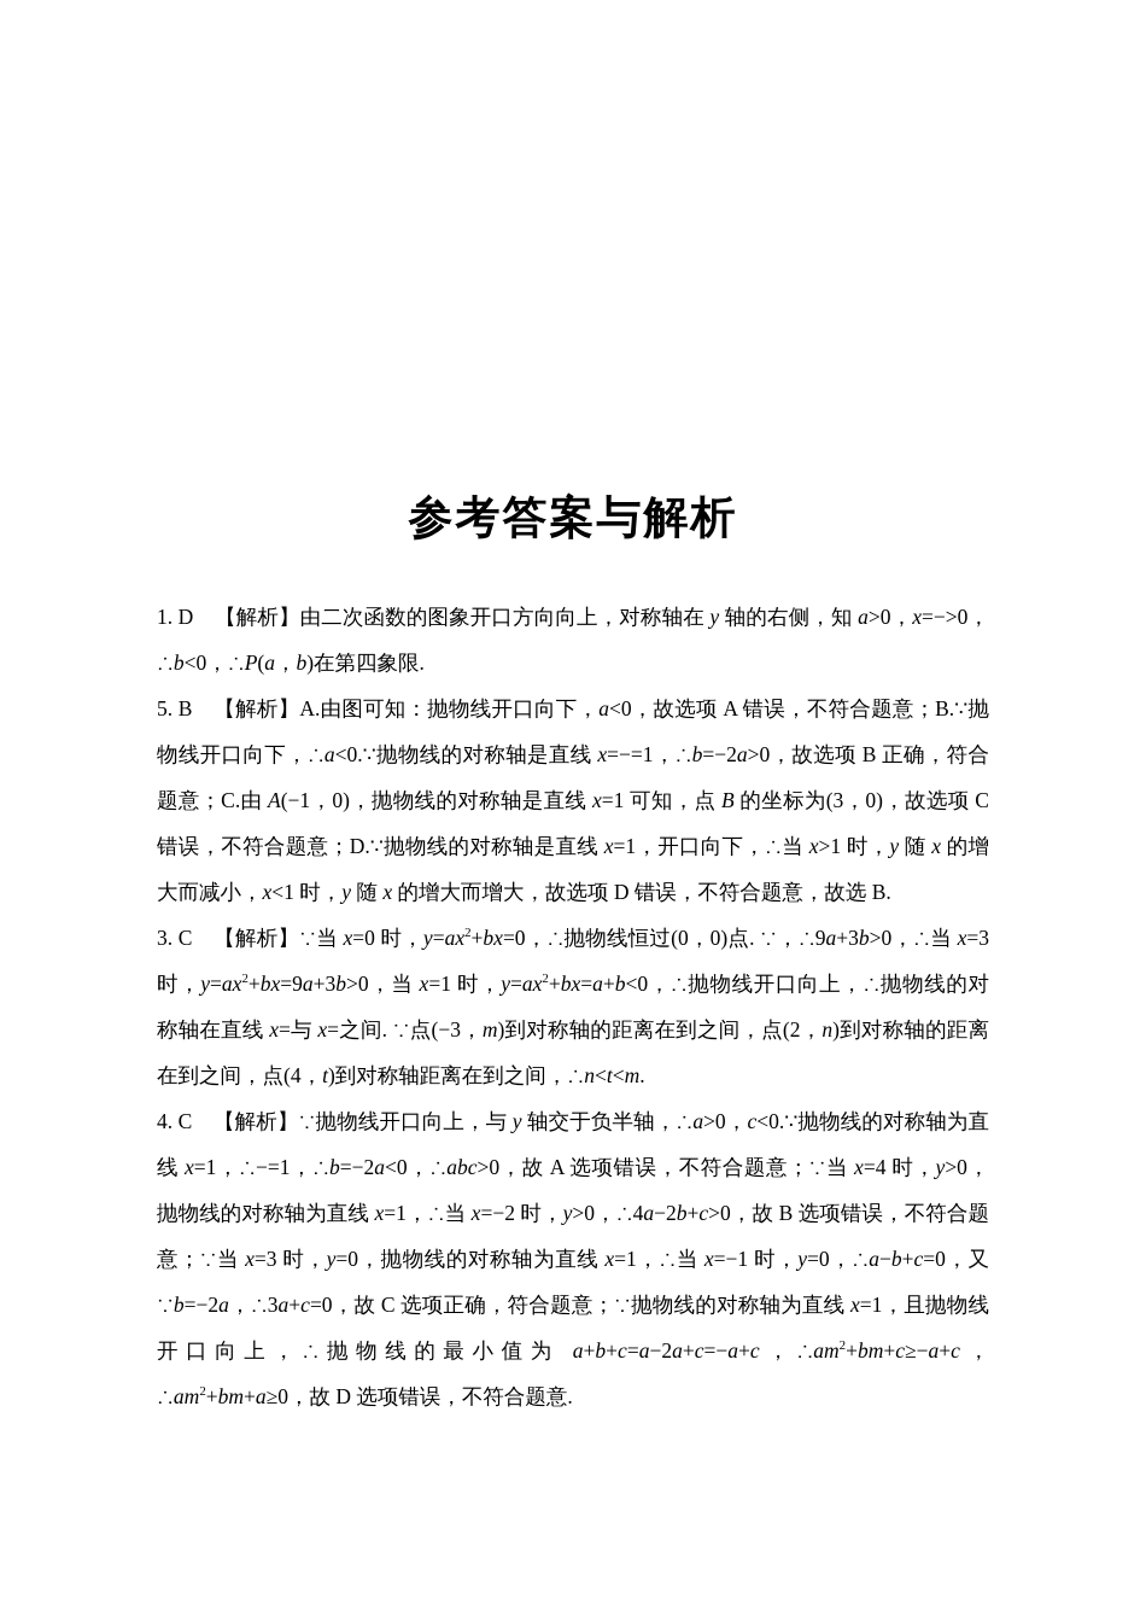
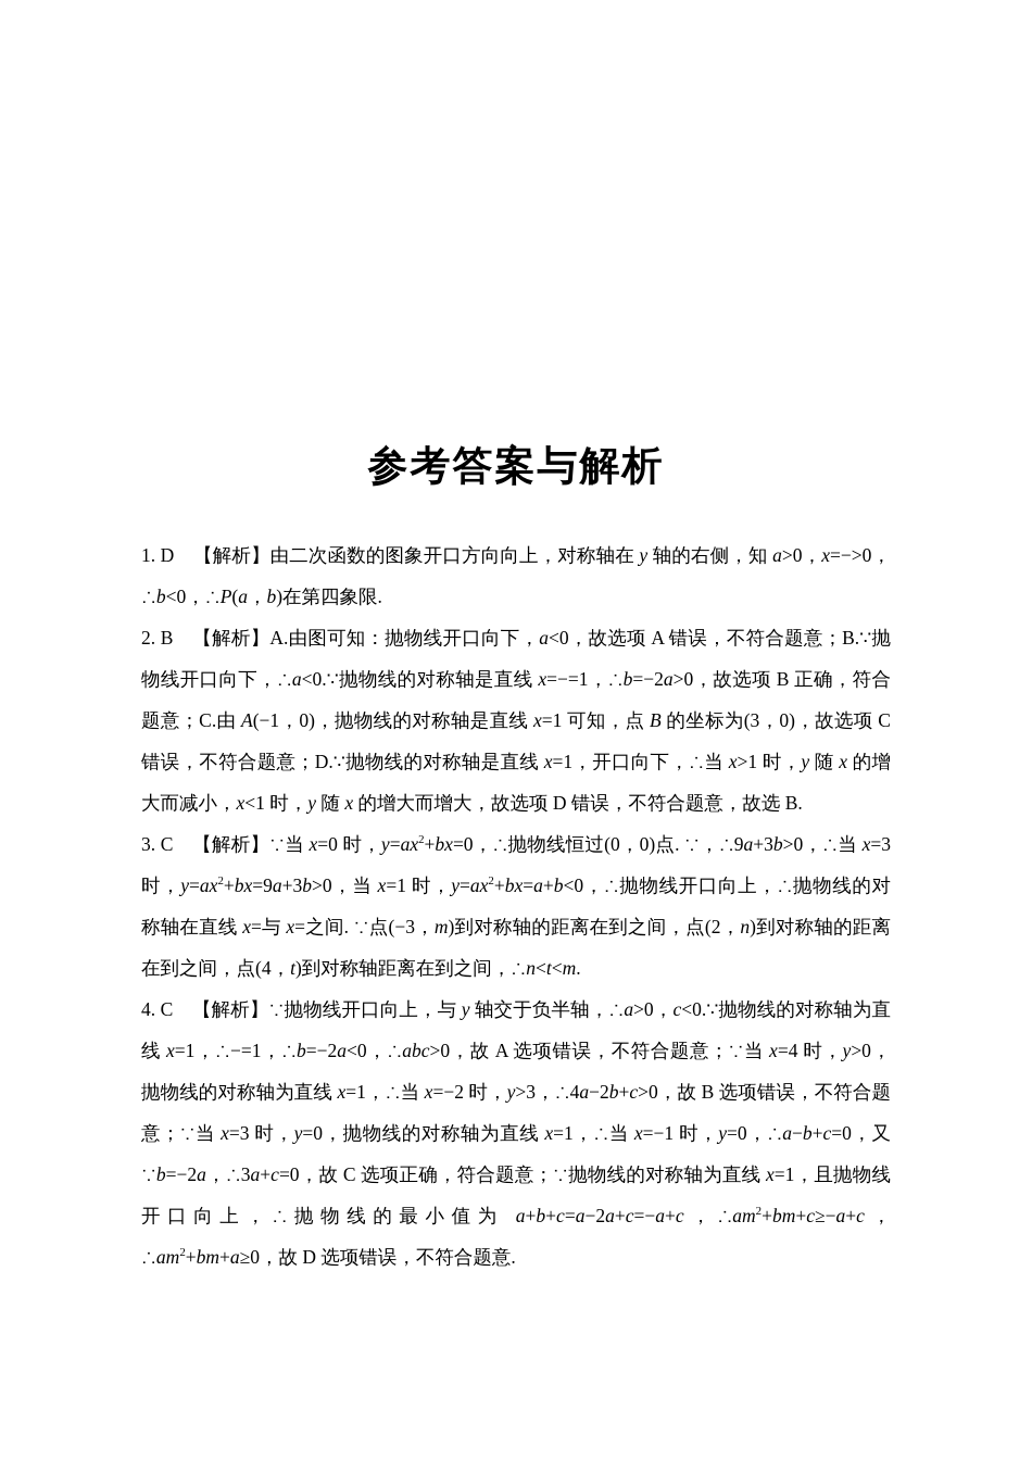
  参考答案与解析
  1. D 【解析】由二次函数的图象开口方向向上，对称轴在 y 轴的右侧，知 a>0，x=−>0，∴b<0，∴P(a，b)在第四象限.
- 5. B 【解析】A.由图可知：抛物线开口向下，a<0，故选项 A 错误，不符合题意；B.∵抛物线开口向下，∴a<0.∵抛物线的对称轴是直线 x=−=1，∴b=−2a>0，故选项 B 正确，符合题意；C.由 A(−1，0)，抛物线的对称轴是直线 x=1 可知，点 B 的坐标为(3，0)，故选项 C 错误，不符合题意；D.∵抛物线的对称轴是直线 x=1，开口向下，∴当 x>1 时，y 随 x 的增大而减小，x<1 时，y 随 x 的增大而增大，故选项 D 错误，不符合题意，故选 B.
+ 2. B 【解析】A.由图可知：抛物线开口向下，a<0，故选项 A 错误，不符合题意；B.∵抛物线开口向下，∴a<0.∵抛物线的对称轴是直线 x=−=1，∴b=−2a>0，故选项 B 正确，符合题意；C.由 A(−1，0)，抛物线的对称轴是直线 x=1 可知，点 B 的坐标为(3，0)，故选项 C 错误，不符合题意；D.∵抛物线的对称轴是直线 x=1，开口向下，∴当 x>1 时，y 随 x 的增大而减小，x<1 时，y 随 x 的增大而增大，故选项 D 错误，不符合题意，故选 B.
  3. C 【解析】∵当 x=0 时，y=ax2+bx=0，∴抛物线恒过(0，0)点. ∵，∴9a+3b>0，∴当 x=3 时，y=ax2+bx=9a+3b>0，当 x=1 时，y=ax2+bx=a+b<0，∴抛物线开口向上，∴抛物线的对称轴在直线 x=与 x=之间. ∵点(−3，m)到对称轴的距离在到之间，点(2，n)到对称轴的距离在到之间，点(4，t)到对称轴距离在到之间，∴n<t<m.
- 4. C 【解析】∵抛物线开口向上，与 y 轴交于负半轴，∴a>0，c<0.∵抛物线的对称轴为直线 x=1，∴−=1，∴b=−2a<0，∴abc>0，故 A 选项错误，不符合题意；∵当 x=4 时，y>0，抛物线的对称轴为直线 x=1，∴当 x=−2 时，y>0，∴4a−2b+c>0，故 B 选项错误，不符合题意；∵当 x=3 时，y=0，抛物线的对称轴为直线 x=1，∴当 x=−1 时，y=0，∴a−b+c=0，又∵b=−2a，∴3a+c=0，故 C 选项正确，符合题意；∵抛物线的对称轴为直线 x=1，且抛物线开口向上，∴抛物线的最小值为 a+b+c=a−2a+c=−a+c，∴am2+bm+c≥−a+c，∴am2+bm+a≥0，故 D 选项错误，不符合题意.
+ 4. C 【解析】∵抛物线开口向上，与 y 轴交于负半轴，∴a>0，c<0.∵抛物线的对称轴为直线 x=1，∴−=1，∴b=−2a<0，∴abc>0，故 A 选项错误，不符合题意；∵当 x=4 时，y>0，抛物线的对称轴为直线 x=1，∴当 x=−2 时，y>3，∴4a−2b+c>0，故 B 选项错误，不符合题意；∵当 x=3 时，y=0，抛物线的对称轴为直线 x=1，∴当 x=−1 时，y=0，∴a−b+c=0，又∵b=−2a，∴3a+c=0，故 C 选项正确，符合题意；∵抛物线的对称轴为直线 x=1，且抛物线开口向上，∴抛物线的最小值为 a+b+c=a−2a+c=−a+c，∴am2+bm+c≥−a+c，∴am2+bm+a≥0，故 D 选项错误，不符合题意.
